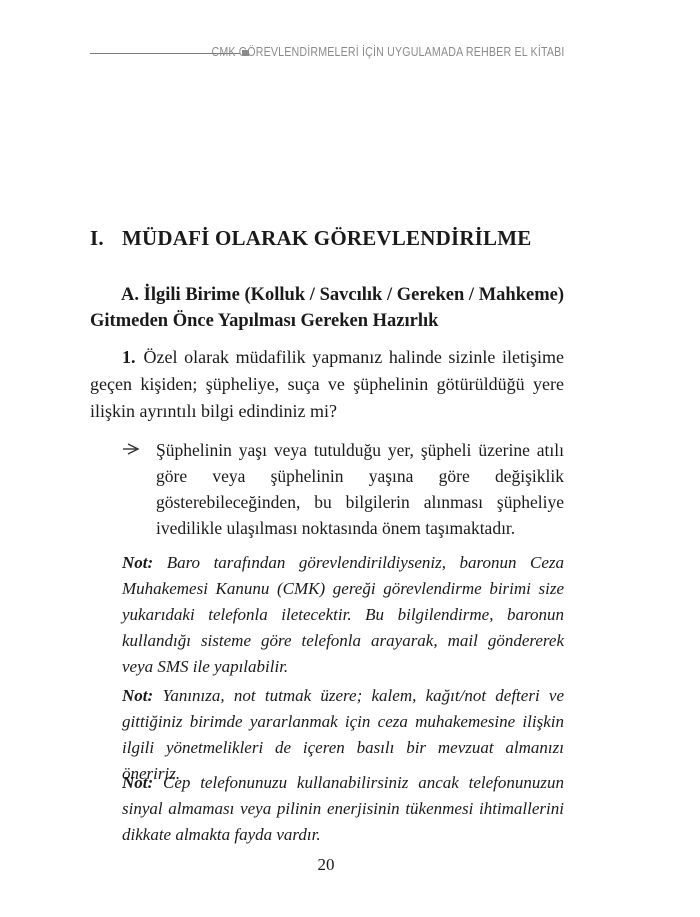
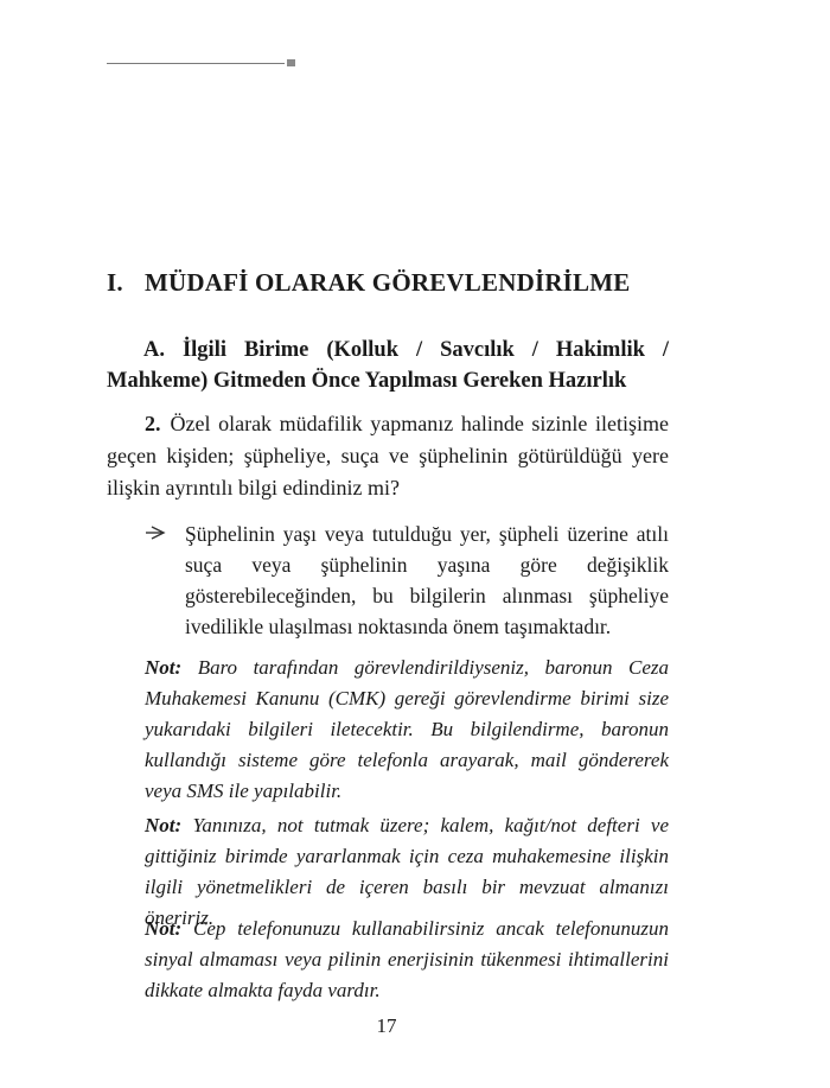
- CMK GÖREVLENDİRMELERİ İÇİN UYGULAMADA REHBER EL KİTABI
  I. MÜDAFİ OLARAK GÖREVLENDİRİLME
- A. İlgili Birime (Kolluk / Savcılık / Gereken / Mahkeme) Gitmeden Önce Yapılması Gereken Hazırlık
+ A. İlgili Birime (Kolluk / Savcılık / Hakimlik / Mahkeme) Gitmeden Önce Yapılması Gereken Hazırlık
- 1. Özel olarak müdafilik yapmanız halinde sizinle iletişime geçen kişiden; şüpheliye, suça ve şüphelinin götürüldüğü yere ilişkin ayrıntılı bilgi edindiniz mi?
+ 2. Özel olarak müdafilik yapmanız halinde sizinle iletişime geçen kişiden; şüpheliye, suça ve şüphelinin götürüldüğü yere ilişkin ayrıntılı bilgi edindiniz mi?
- Şüphelinin yaşı veya tutulduğu yer, şüpheli üzerine atılı göre veya şüphelinin yaşına göre değişiklik gösterebileceğinden, bu bilgilerin alınması şüpheliye ivedilikle ulaşılması noktasında önem taşımaktadır.
+ Şüphelinin yaşı veya tutulduğu yer, şüpheli üzerine atılı suça veya şüphelinin yaşına göre değişiklik gösterebileceğinden, bu bilgilerin alınması şüpheliye ivedilikle ulaşılması noktasında önem taşımaktadır.
- Not: Baro tarafından görevlendirildiyseniz, baronun Ceza Muhakemesi Kanunu (CMK) gereği görevlendirme birimi size yukarıdaki telefonla iletecektir. Bu bilgilendirme, baronun kullandığı sisteme göre telefonla arayarak, mail göndererek veya SMS ile yapılabilir.
+ Not: Baro tarafından görevlendirildiyseniz, baronun Ceza Muhakemesi Kanunu (CMK) gereği görevlendirme birimi size yukarıdaki bilgileri iletecektir. Bu bilgilendirme, baronun kullandığı sisteme göre telefonla arayarak, mail göndererek veya SMS ile yapılabilir.
  Not: Yanınıza, not tutmak üzere; kalem, kağıt/not defteri ve gittiğiniz birimde yararlanmak için ceza muhakemesine ilişkin ilgili yönetmelikleri de içeren basılı bir mevzuat almanızı öneririz.
  Not: Cep telefonunuzu kullanabilirsiniz ancak telefonunuzun sinyal almaması veya pilinin enerjisinin tükenmesi ihtimallerini dikkate almakta fayda vardır.
- 20
+ 17
